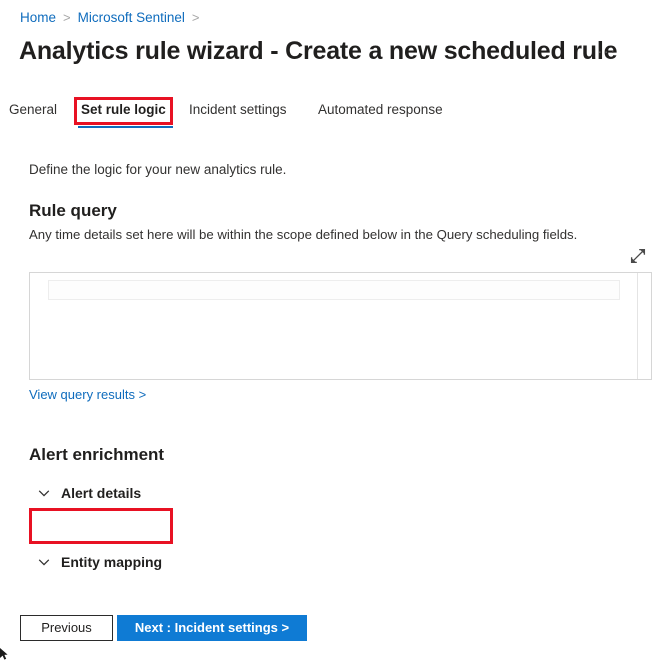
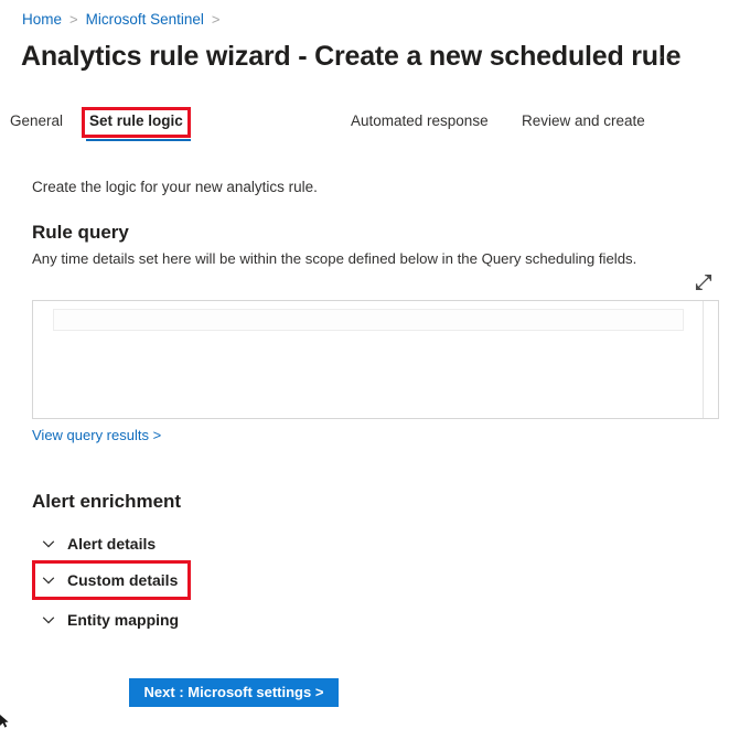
  Home
  >
  Microsoft Sentinel
  >
  Analytics rule wizard - Create a new scheduled rule
  ···
  General
  Set rule logic
- Incident settings
  Automated response
+ Review and create
- Define the logic for your new analytics rule.
+ Create the logic for your new analytics rule.
  Rule query
  Any time details set here will be within the scope defined below in the Query scheduling fields.
  View query results >
  Alert enrichment
  Alert details
+ Custom details
  Entity mapping
- Previous
- Next : Incident settings >
+ Next : Microsoft settings >
